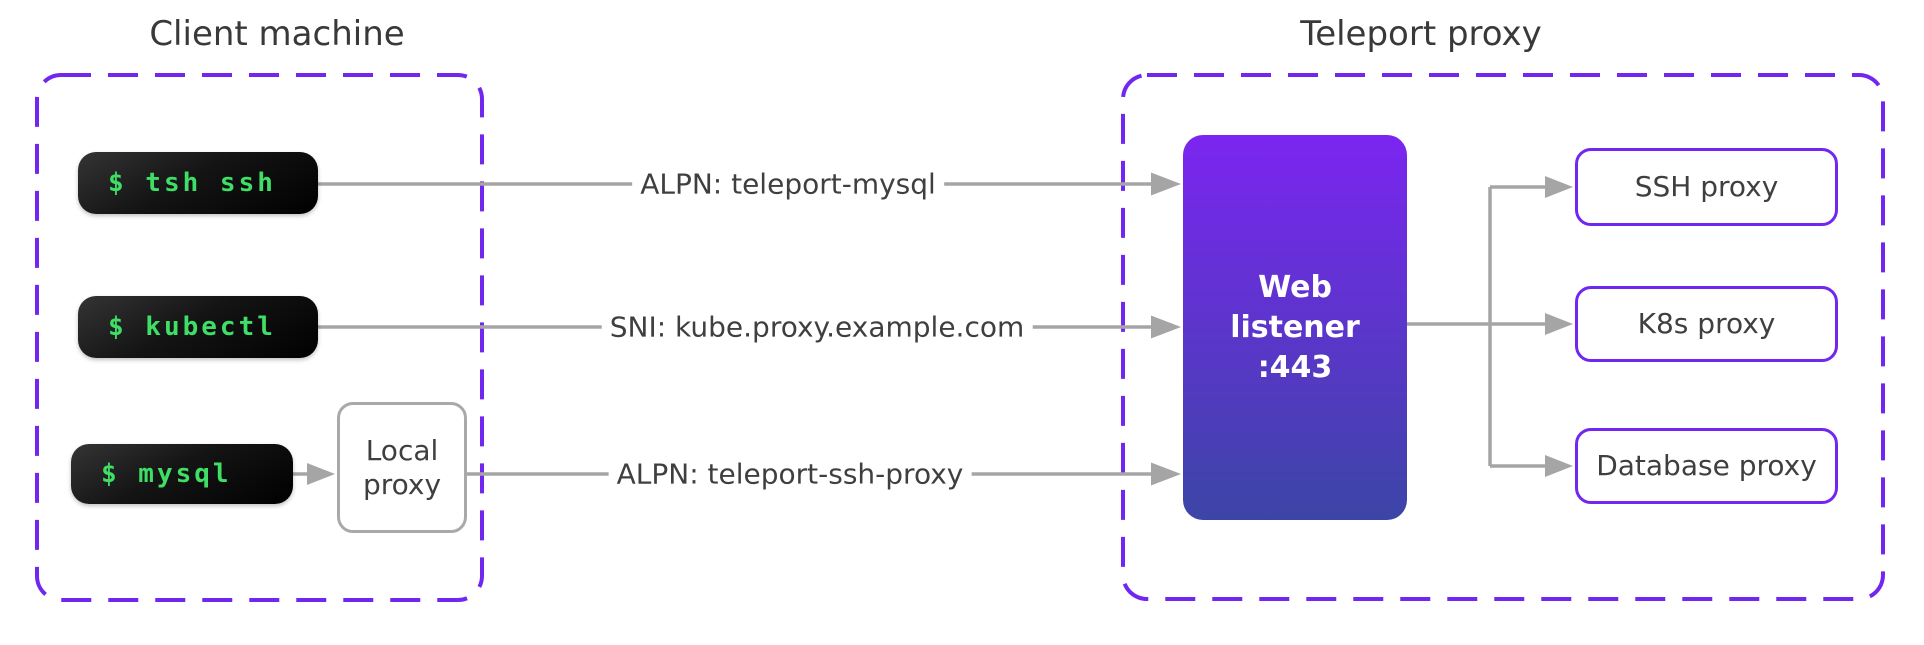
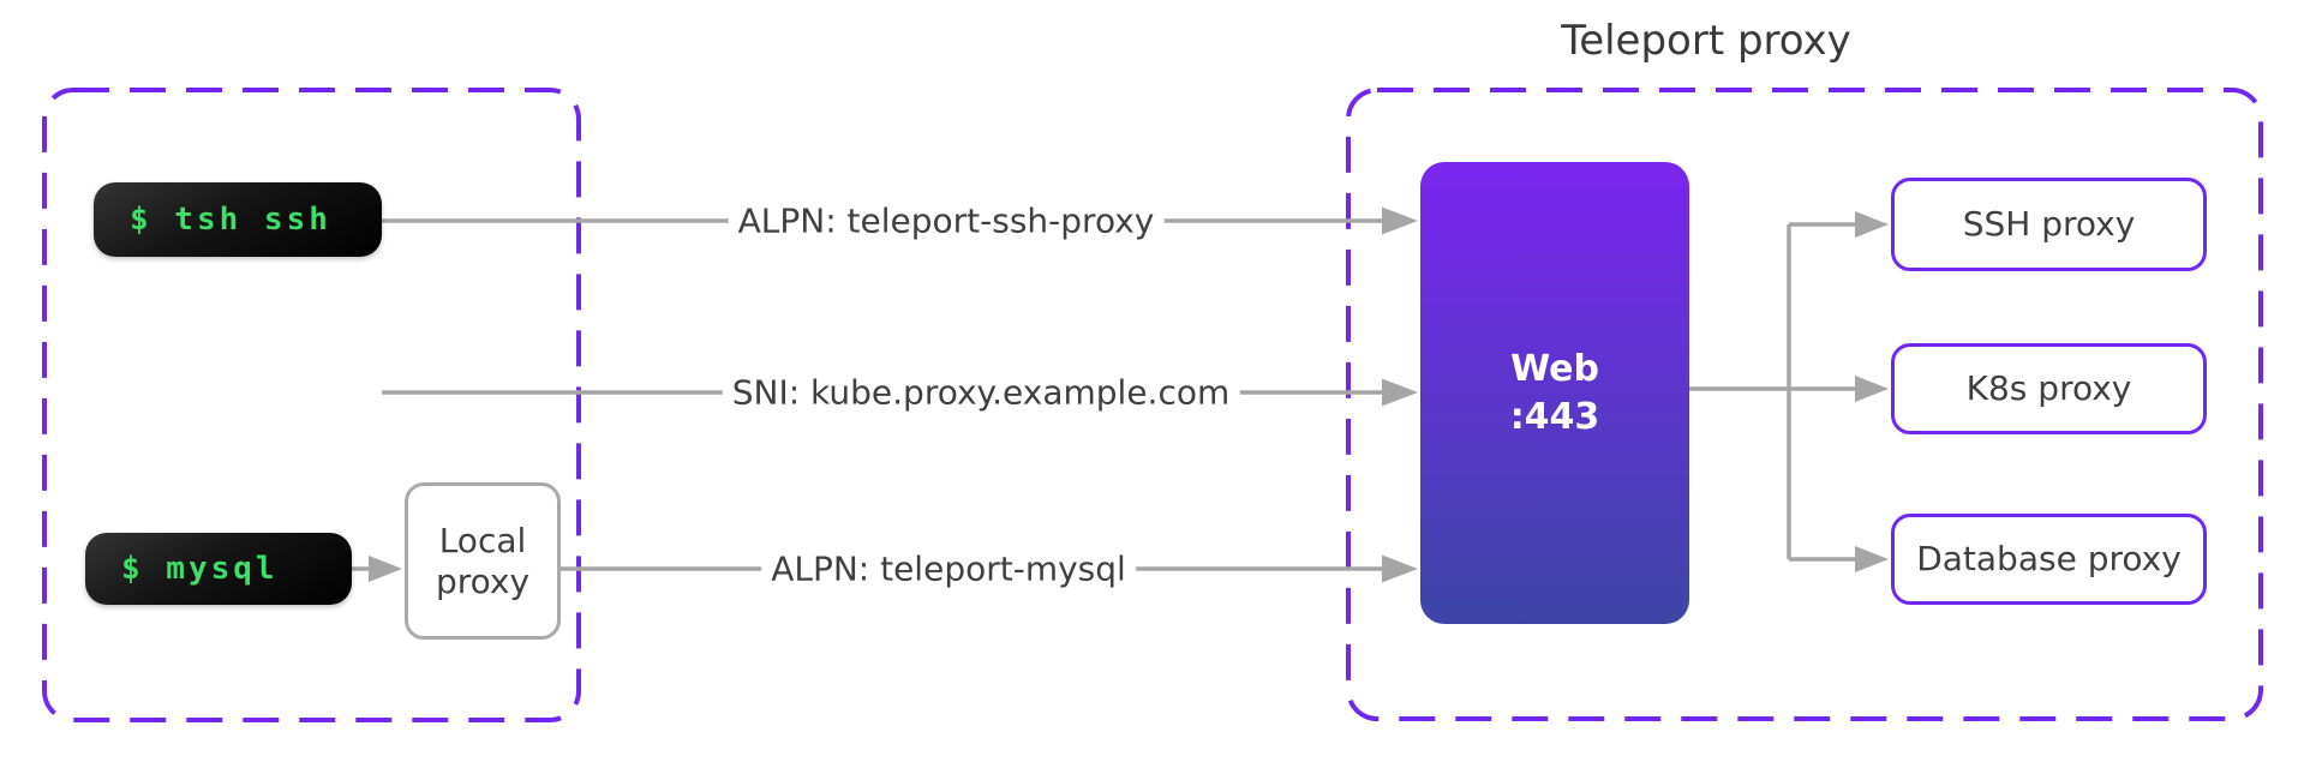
- Client machine
  Teleport proxy
  $ tsh ssh
- $ kubectl
  $ mysql
  Local proxy
- ALPN: teleport-mysql
+ ALPN: teleport-ssh-proxy
  SNI: kube.proxy.example.com
- ALPN: teleport-ssh-proxy
+ ALPN: teleport-mysql
  Web
- listener
  :443
  SSH proxy
  K8s proxy
  Database proxy
